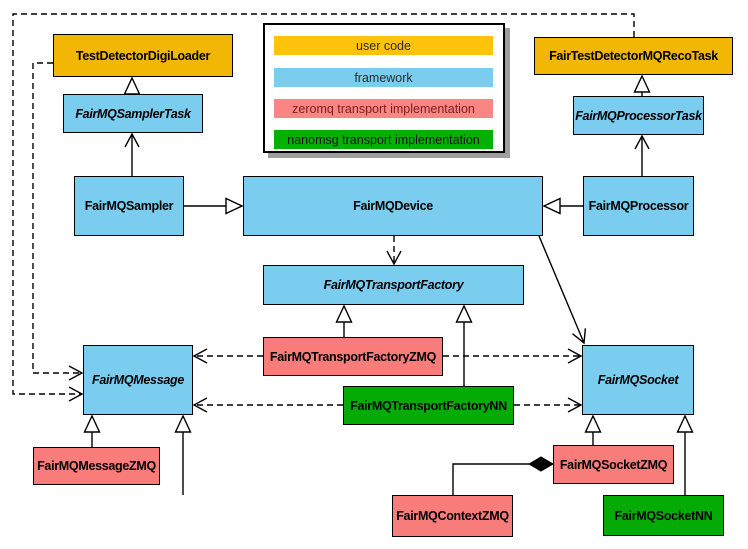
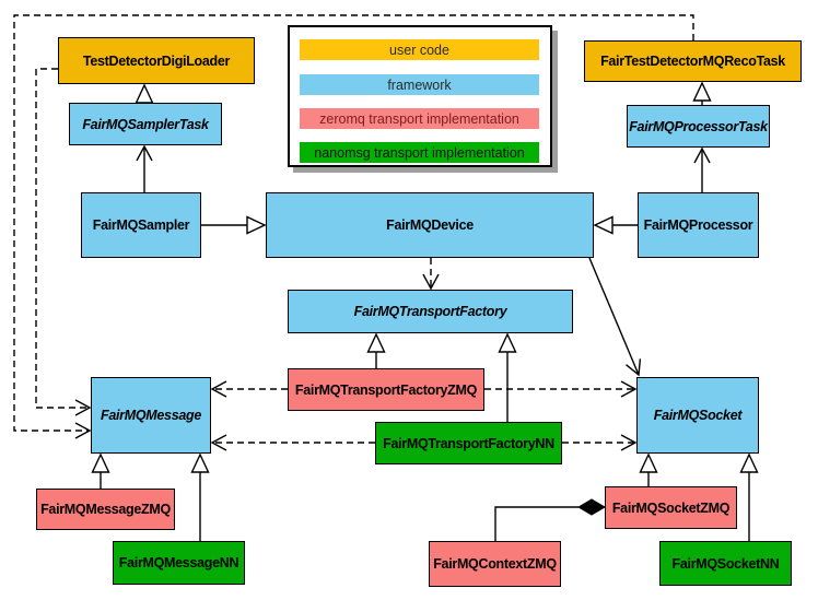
  user code
  framework
  zeromq transport implementation
  nanomsg transport implementation
  TestDetectorDigiLoader
  FairTestDetectorMQRecoTask
  FairMQSamplerTask
  FairMQProcessorTask
  FairMQSampler
  FairMQDevice
  FairMQProcessor
  FairMQTransportFactory
  FairMQTransportFactoryZMQ
  FairMQTransportFactoryNN
  FairMQMessage
  FairMQSocket
  FairMQMessageZMQ
+ FairMQMessageNN
  FairMQSocketZMQ
  FairMQSocketNN
  FairMQContextZMQ
